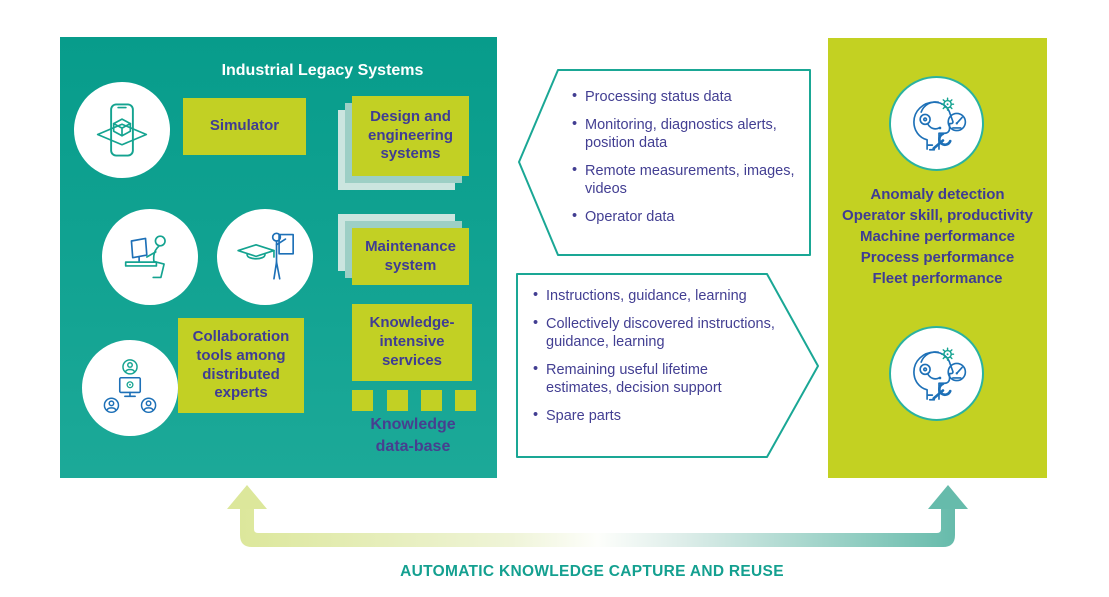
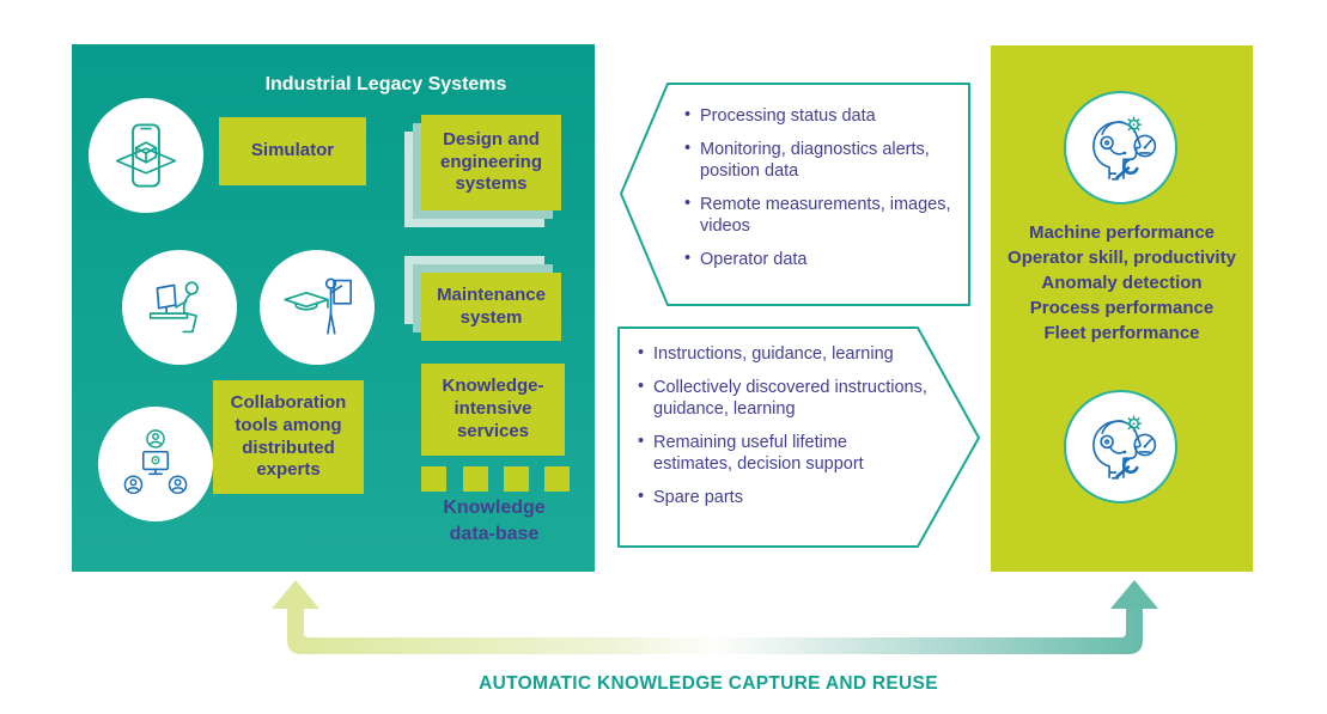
  Industrial Legacy Systems
  Simulator
  Design and engineering systems
  Maintenance system
  Collaboration tools among distributed experts
  Knowledge-intensive services
  Knowledge data-base
  Processing status data
  Monitoring, diagnostics alerts, position data
  Remote measurements, images, videos
  Operator data
  Instructions, guidance, learning
  Collectively discovered instructions, guidance, learning
  Remaining useful lifetime estimates, decision support
  Spare parts
- Anomaly detection
+ Machine performance
  Operator skill, productivity
- Machine performance
+ Anomaly detection
  Process performance
  Fleet performance
  AUTOMATIC KNOWLEDGE CAPTURE AND REUSE
